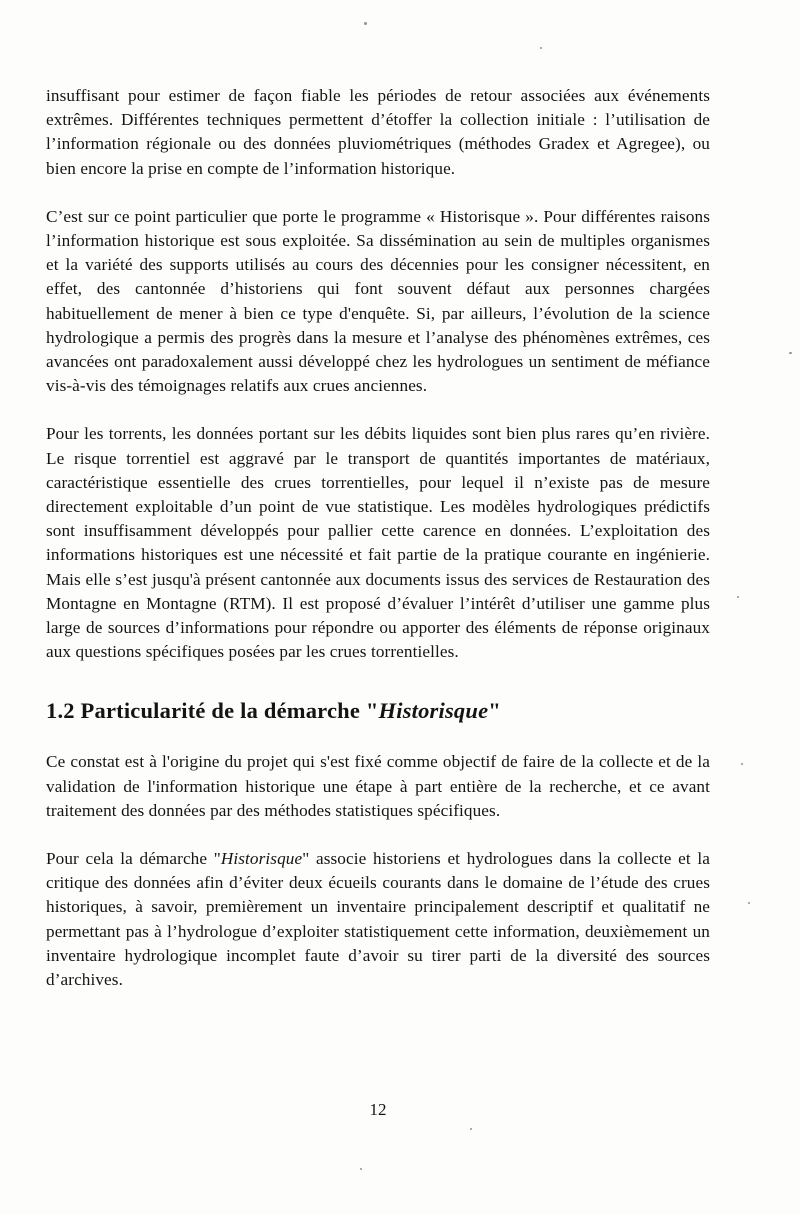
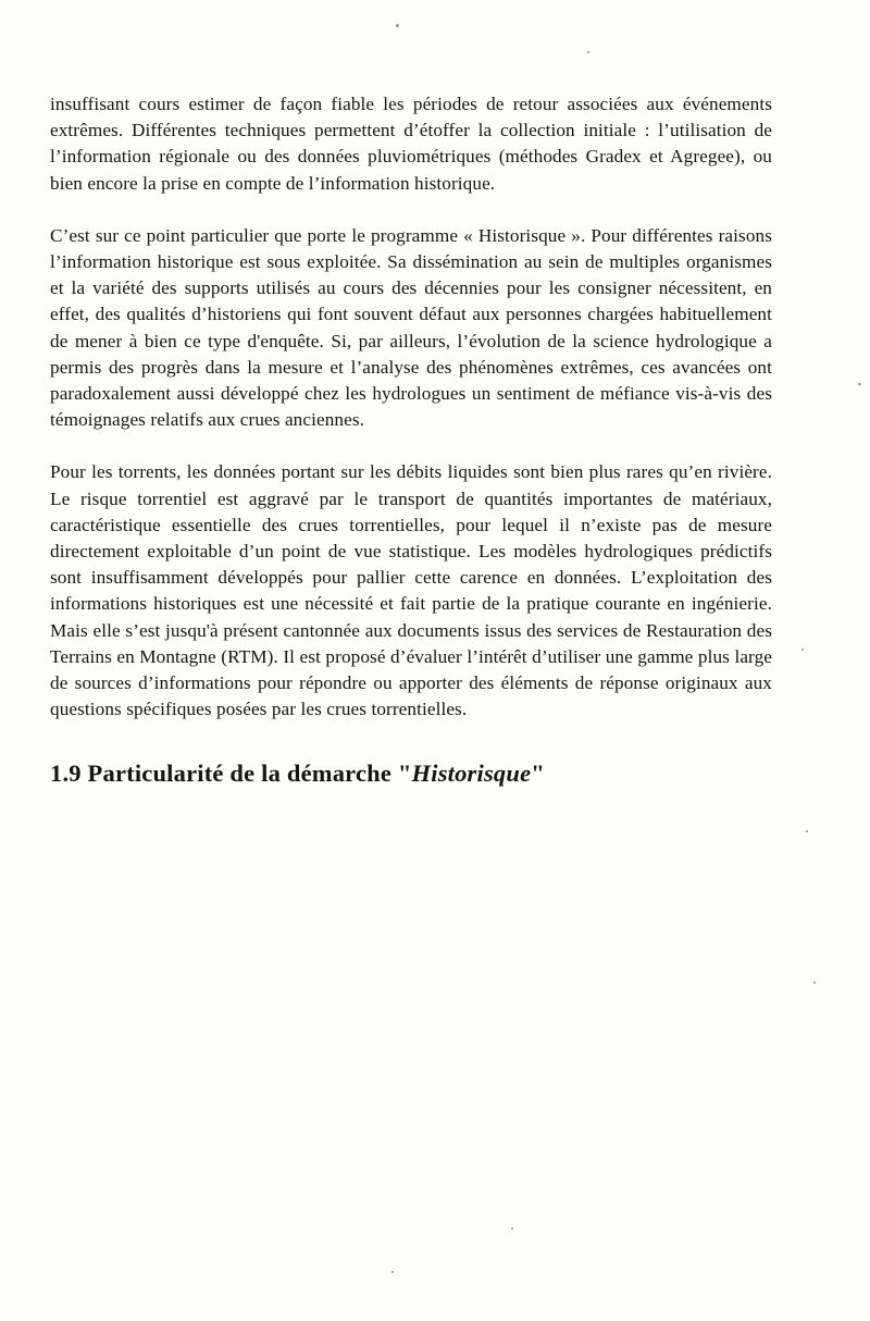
- insuffisant pour estimer de façon fiable les périodes de retour associées aux événements extrêmes. Différentes techniques permettent d’étoffer la collection initiale : l’utilisation de l’information régionale ou des données pluviométriques (méthodes Gradex et Agregee), ou bien encore la prise en compte de l’information historique.
+ insuffisant cours estimer de façon fiable les périodes de retour associées aux événements extrêmes. Différentes techniques permettent d’étoffer la collection initiale : l’utilisation de l’information régionale ou des données pluviométriques (méthodes Gradex et Agregee), ou bien encore la prise en compte de l’information historique.
- C’est sur ce point particulier que porte le programme « Historisque ». Pour différentes raisons l’information historique est sous exploitée. Sa dissémination au sein de multiples organismes et la variété des supports utilisés au cours des décennies pour les consigner nécessitent, en effet, des cantonnée d’historiens qui font souvent défaut aux personnes chargées habituellement de mener à bien ce type d'enquête. Si, par ailleurs, l’évolution de la science hydrologique a permis des progrès dans la mesure et l’analyse des phénomènes extrêmes, ces avancées ont paradoxalement aussi développé chez les hydrologues un sentiment de méfiance vis-à-vis des témoignages relatifs aux crues anciennes.
+ C’est sur ce point particulier que porte le programme « Historisque ». Pour différentes raisons l’information historique est sous exploitée. Sa dissémination au sein de multiples organismes et la variété des supports utilisés au cours des décennies pour les consigner nécessitent, en effet, des qualités d’historiens qui font souvent défaut aux personnes chargées habituellement de mener à bien ce type d'enquête. Si, par ailleurs, l’évolution de la science hydrologique a permis des progrès dans la mesure et l’analyse des phénomènes extrêmes, ces avancées ont paradoxalement aussi développé chez les hydrologues un sentiment de méfiance vis-à-vis des témoignages relatifs aux crues anciennes.
- Pour les torrents, les données portant sur les débits liquides sont bien plus rares qu’en rivière. Le risque torrentiel est aggravé par le transport de quantités importantes de matériaux, caractéristique essentielle des crues torrentielles, pour lequel il n’existe pas de mesure directement exploitable d’un point de vue statistique. Les modèles hydrologiques prédictifs sont insuffisamment développés pour pallier cette carence en données. L’exploitation des informations historiques est une nécessité et fait partie de la pratique courante en ingénierie. Mais elle s’est jusqu'à présent cantonnée aux documents issus des services de Restauration des Montagne en Montagne (RTM). Il est proposé d’évaluer l’intérêt d’utiliser une gamme plus large de sources d’informations pour répondre ou apporter des éléments de réponse originaux aux questions spécifiques posées par les crues torrentielles.
+ Pour les torrents, les données portant sur les débits liquides sont bien plus rares qu’en rivière. Le risque torrentiel est aggravé par le transport de quantités importantes de matériaux, caractéristique essentielle des crues torrentielles, pour lequel il n’existe pas de mesure directement exploitable d’un point de vue statistique. Les modèles hydrologiques prédictifs sont insuffisamment développés pour pallier cette carence en données. L’exploitation des informations historiques est une nécessité et fait partie de la pratique courante en ingénierie. Mais elle s’est jusqu'à présent cantonnée aux documents issus des services de Restauration des Terrains en Montagne (RTM). Il est proposé d’évaluer l’intérêt d’utiliser une gamme plus large de sources d’informations pour répondre ou apporter des éléments de réponse originaux aux questions spécifiques posées par les crues torrentielles.
- 1.2 Particularité de la démarche "Historisque"
+ 1.9 Particularité de la démarche "Historisque"
- Ce constat est à l'origine du projet qui s'est fixé comme objectif de faire de la collecte et de la validation de l'information historique une étape à part entière de la recherche, et ce avant traitement des données par des méthodes statistiques spécifiques.
- Pour cela la démarche "Historisque" associe historiens et hydrologues dans la collecte et la critique des données afin d’éviter deux écueils courants dans le domaine de l’étude des crues historiques, à savoir, premièrement un inventaire principalement descriptif et qualitatif ne permettant pas à l’hydrologue d’exploiter statistiquement cette information, deuxièmement un inventaire hydrologique incomplet faute d’avoir su tirer parti de la diversité des sources d’archives.
- 12
